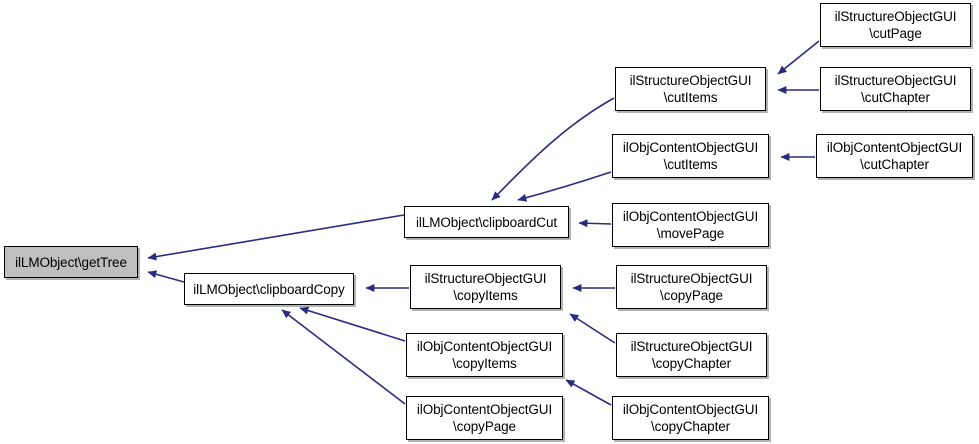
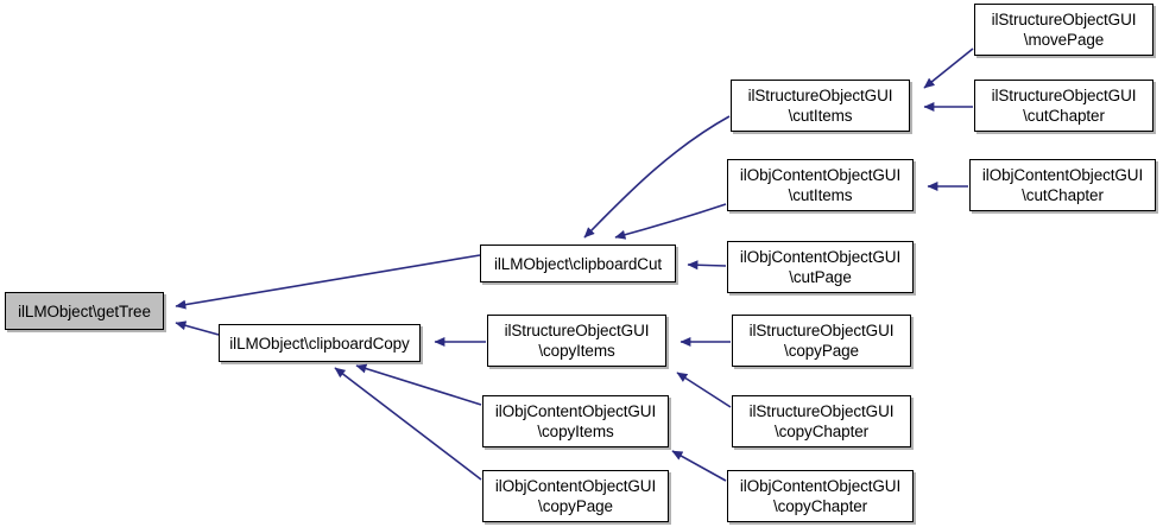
  ilLMObject\getTree
  ilLMObject\clipboardCopy
  ilLMObject\clipboardCut
  ilStructureObjectGUI
  \cutItems
  ilStructureObjectGUI
- \cutPage
+ \movePage
  ilStructureObjectGUI
  \cutChapter
  ilObjContentObjectGUI
  \cutItems
  ilObjContentObjectGUI
  \cutChapter
  ilObjContentObjectGUI
- \movePage
+ \cutPage
  ilStructureObjectGUI
  \copyItems
  ilStructureObjectGUI
  \copyPage
  ilStructureObjectGUI
  \copyChapter
  ilObjContentObjectGUI
  \copyItems
  ilObjContentObjectGUI
  \copyPage
  ilObjContentObjectGUI
  \copyChapter
